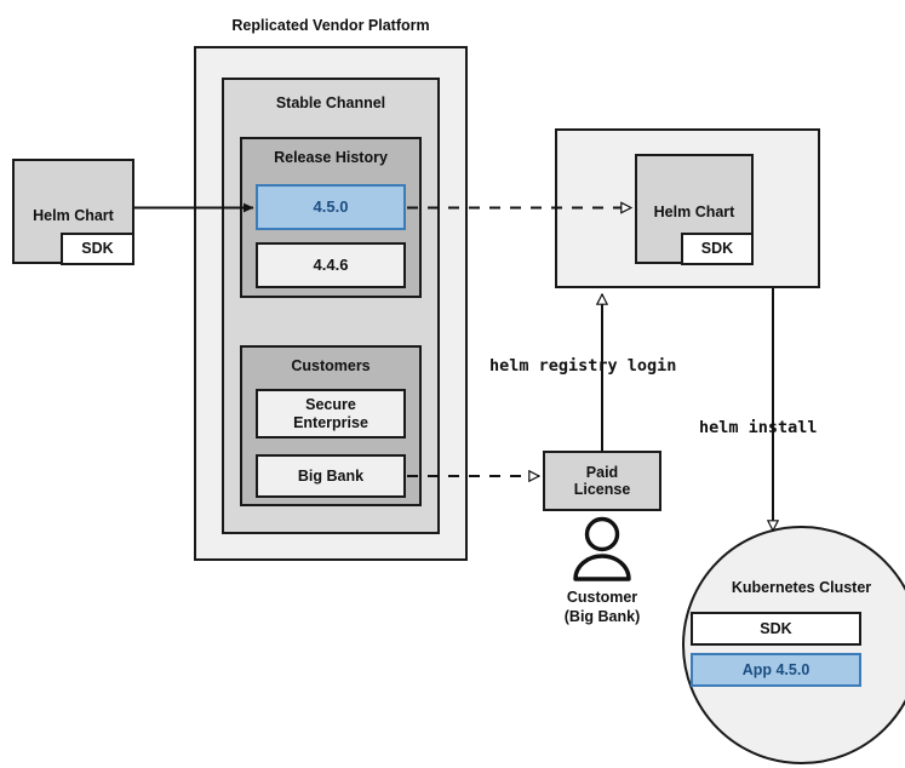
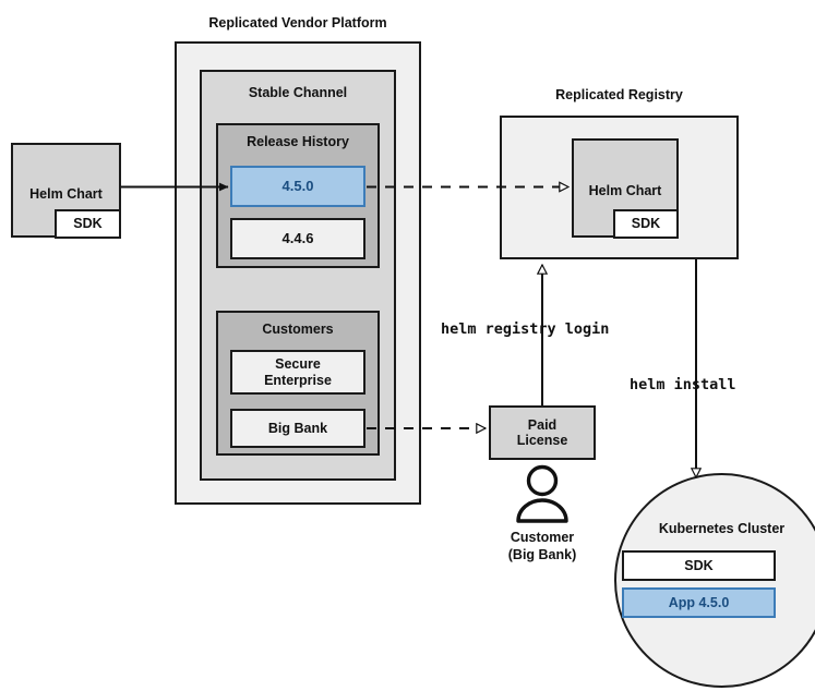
  Replicated Vendor Platform
+ Replicated Registry
  Helm Chart
  SDK
  Stable Channel
  Release History
  4.5.0
  4.4.6
  Customers
  Secure
  Enterprise
  Big Bank
  Helm Chart
  SDK
  Paid
  License
  Customer
  (Big Bank)
  Kubernetes Cluster
  SDK
  App 4.5.0
  helm registy login
  helm intall
